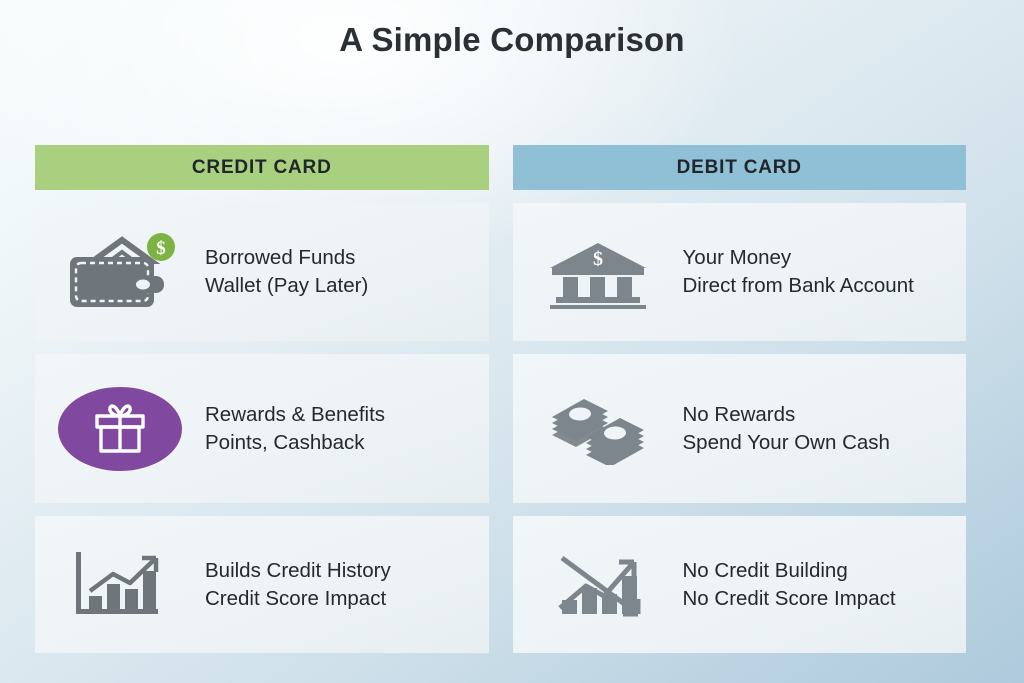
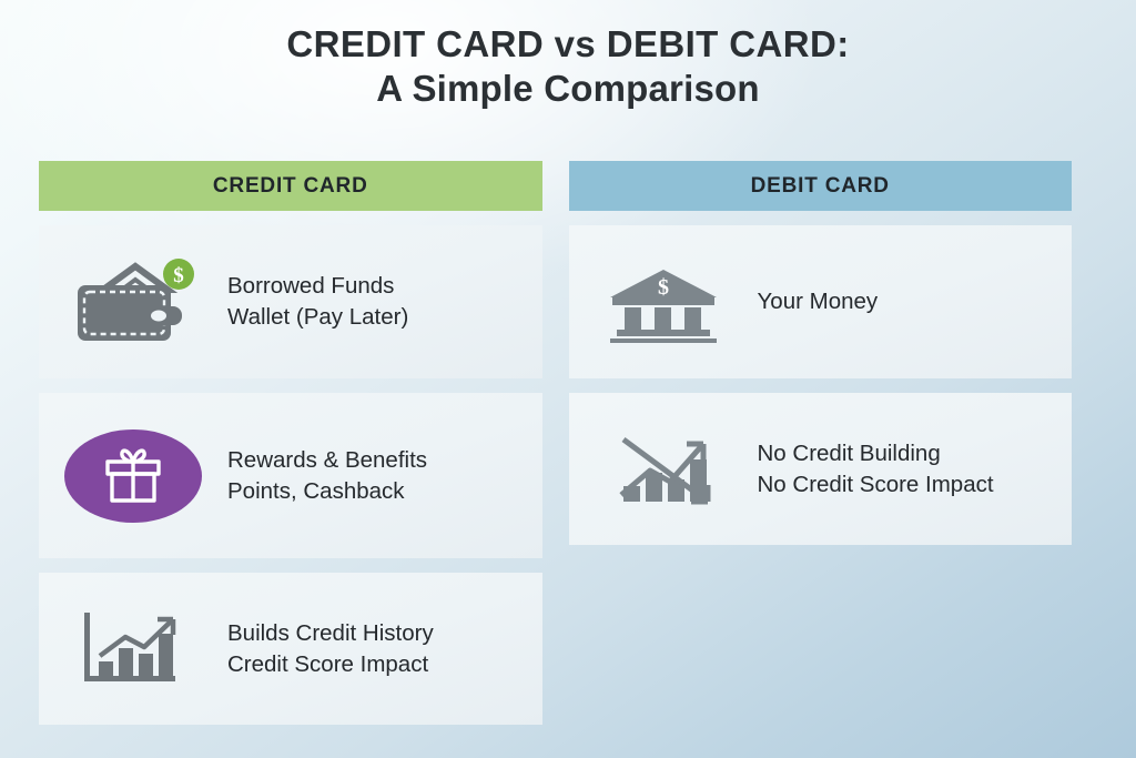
+ CREDIT CARD vs DEBIT CARD:
  A Simple Comparison
  CREDIT CARD
  $
  Borrowed Funds
  Wallet (Pay Later)
  Rewards & Benefits
  Points, Cashback
  Builds Credit History
  Credit Score Impact
  DEBIT CARD
  $
  Your Money
- Direct from Bank Account
- No Rewards
- Spend Your Own Cash
  No Credit Building
  No Credit Score Impact
